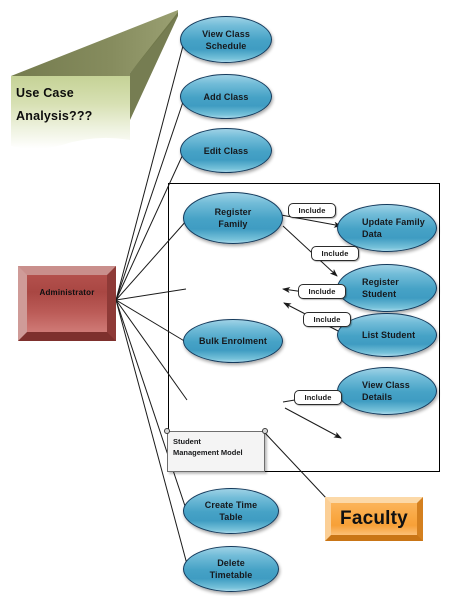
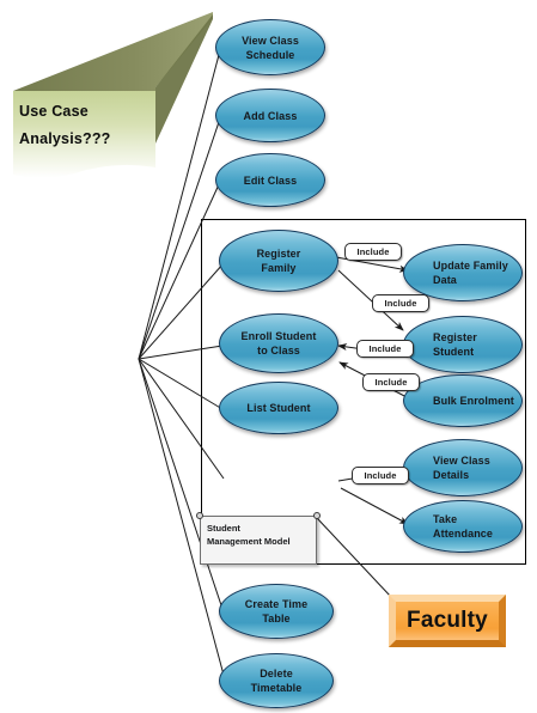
  Use Case
  Analysis???
- Administrator
  Faculty
  View Class
  Schedule
  Add Class
  Edit Class
  Register
  Family
+ Enroll Student
+ to Class
- Bulk Enrolment
+ List Student
  Update Family
  Data
  Register
  Student
- List Student
+ Bulk Enrolment
  View Class
  Details
+ Take Attendance
  Create Time
  Table
  Delete
  Timetable
  Include
  Include
  Include
  Include
  Include
  Student
  Management Model
